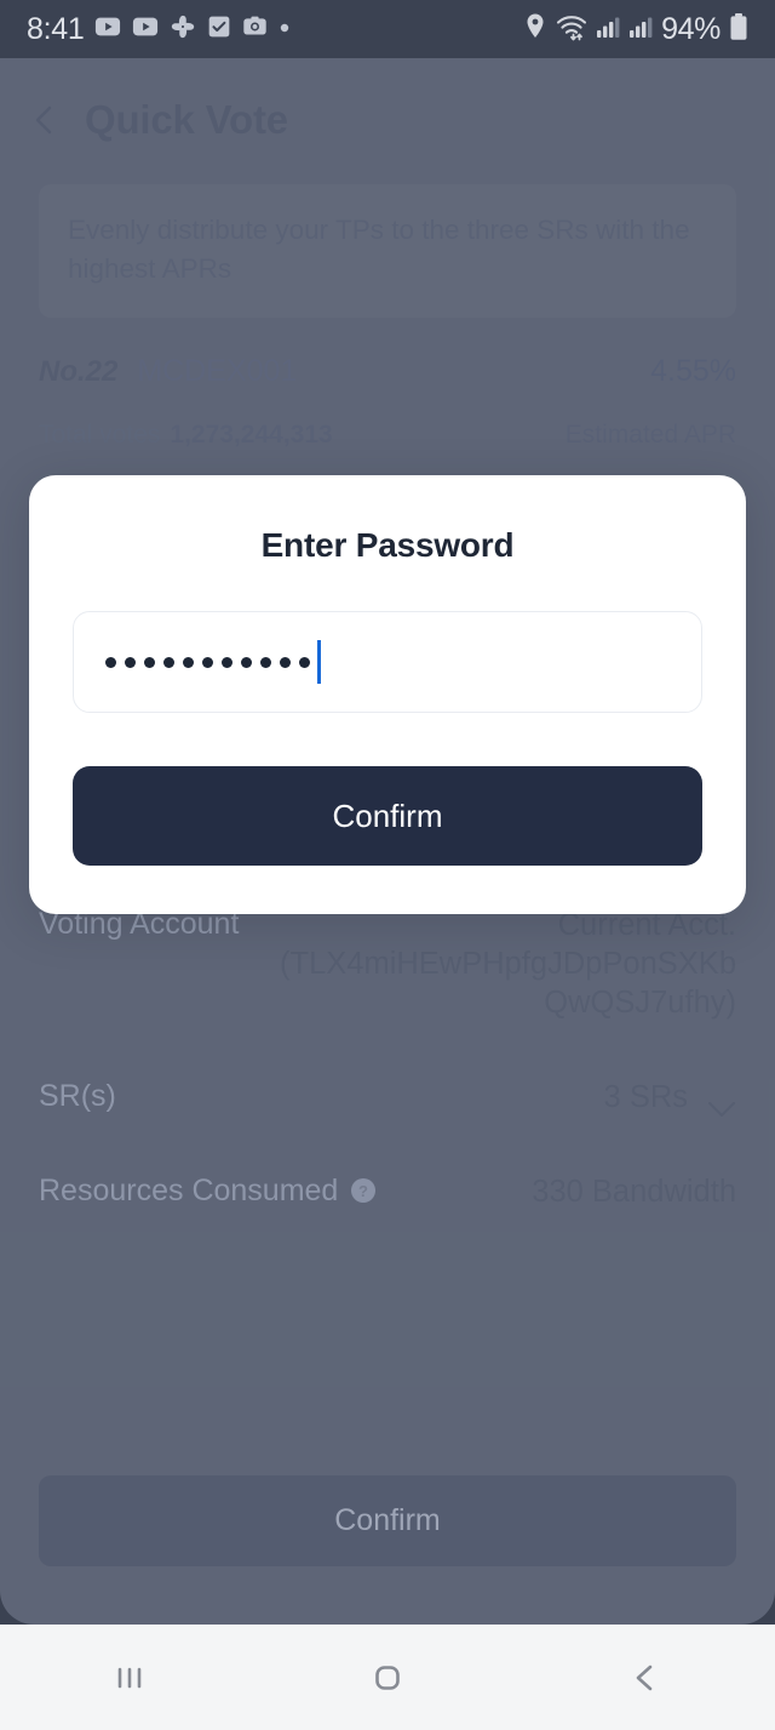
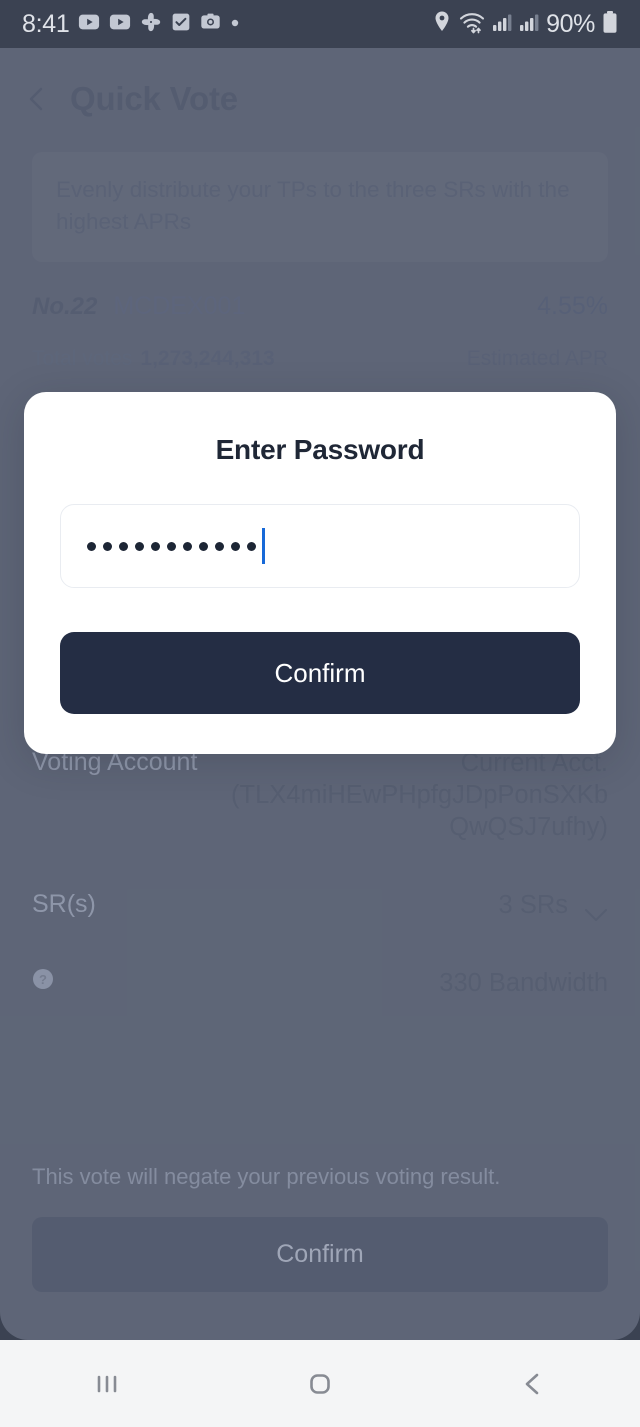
  8:41
- 94%
+ 90%
  Voting Account
  SR(s)
- Resources Consumed
  ?
+ This vote will negate your previous voting result.
  Confirm
  Enter Password
  Confirm
